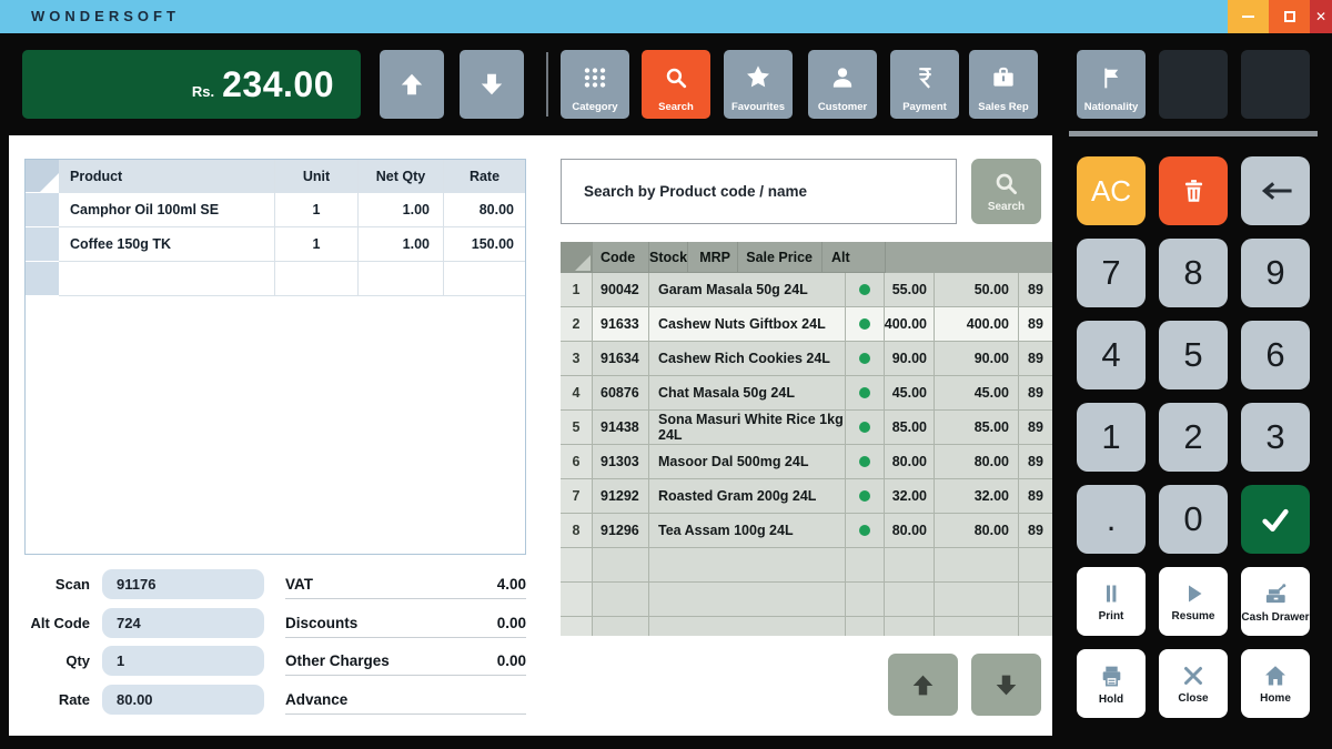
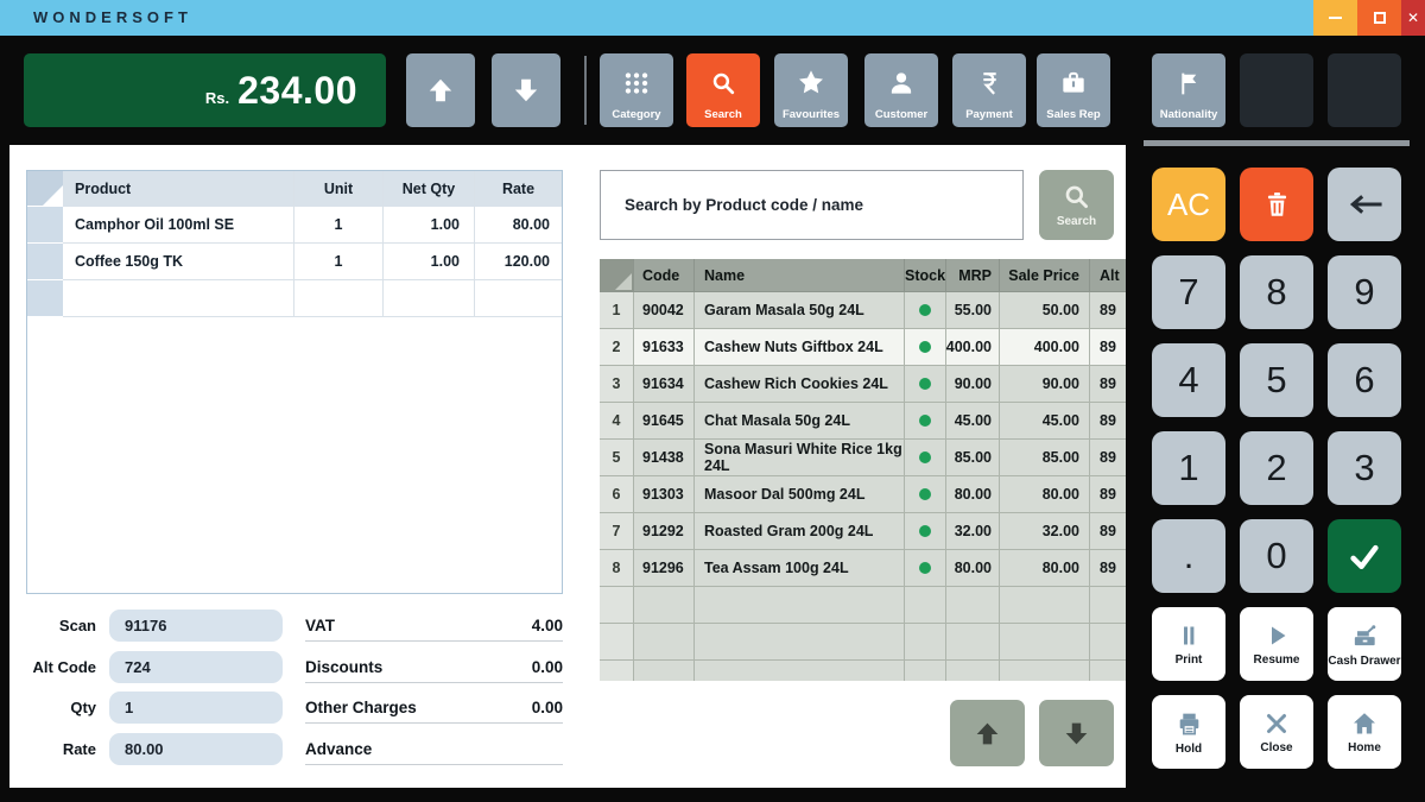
  WONDERSOFT
  ✕
  Rs.
  234.00
  Category
  Search
  Favourites
  Customer
  Payment
  Sales Rep
  Nationality
  Product
  Unit
  Net Qty
  Rate
  Camphor Oil 100ml SE
  1
  1.00
  80.00
  Coffee 150g TK
  1
  1.00
- 150.00
+ 120.00
  Scan
  91176
  Alt Code
  724
  Qty
  1
  Rate
  80.00
  VAT
  4.00
  Discounts
  0.00
  Other Charges
  0.00
  Advance
  Search by Product code / name
  Search
  Code
+ Name
  Stock
  MRP
  Sale Price
  Alt
  1
  90042
  Garam Masala 50g 24L
  55.00
  50.00
  89
  2
  91633
  Cashew Nuts Giftbox 24L
  400.00
  400.00
  89
  3
  91634
  Cashew Rich Cookies 24L
  90.00
  90.00
  89
  4
- 60876
+ 91645
  Chat Masala 50g 24L
  45.00
  45.00
  89
  5
  91438
  Sona Masuri White Rice 1kg 24L
  85.00
  85.00
  89
  6
  91303
  Masoor Dal 500mg 24L
  80.00
  80.00
  89
  7
  91292
  Roasted Gram 200g 24L
  32.00
  32.00
  89
  8
  91296
  Tea Assam 100g 24L
  80.00
  80.00
  89
  AC
  7
  8
  9
  4
  5
  6
  1
  2
  3
  .
  0
  Print
  Resume
  Cash Drawer
  Hold
  Close
  Home
